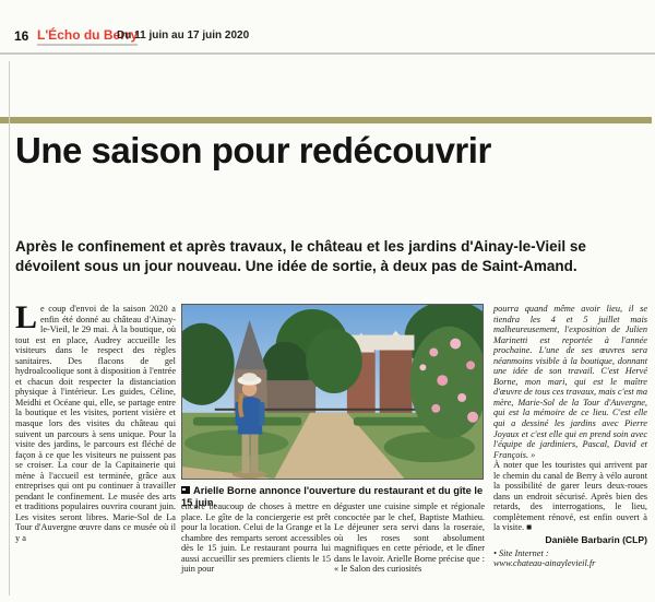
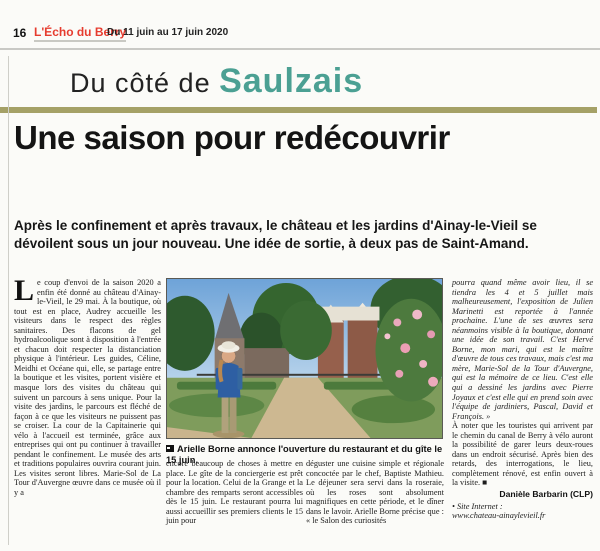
  16
  L'Écho du Berry
  Du 11 juin au 17 juin 2020
+ Du côté de Saulzais
  Une saison pour redécouvrir
  Après le confinement et après travaux, le château et les jardins d'Ainay-le-Vieil se dévoilent sous un jour nouveau. Une idée de sortie, à deux pas de Saint-Amand.
  L
- e coup d'envoi de la saison 2020 a enfin été donné au château d'Ainay-le-Vieil, le 29 mai. À la boutique, où tout est en place, Audrey accueille les visiteurs dans le respect des règles sanitaires. Des flacons de gel hydroalcoolique sont à disposition à l'entrée et chacun doit respecter la distanciation physique à l'intérieur. Les guides, Céline, Meidhi et Océane qui, elle, se partage entre la boutique et les visites, portent visière et masque lors des visites du château qui suivent un parcours à sens unique. Pour la visite des jardins, le parcours est fléché de façon à ce que les visiteurs ne puissent pas se croiser. La cour de la Capitainerie qui mène à l'accueil est terminée, grâce aux entreprises qui ont pu continuer à travailler pendant le confinement. Le musée des arts et traditions populaires ouvrira courant juin. Les visites seront libres. Marie-Sol de La Tour d'Auvergne œuvre dans ce musée où il y a
+ e coup d'envoi de la saison 2020 a enfin été donné au château d'Ainay-le-Vieil, le 29 mai. À la boutique, où tout est en place, Audrey accueille les visiteurs dans le respect des règles sanitaires. Des flacons de gel hydroalcoolique sont à disposition à l'entrée et chacun doit respecter la distanciation physique à l'intérieur. Les guides, Céline, Meidhi et Océane qui, elle, se partage entre la boutique et les visites, portent visière et masque lors des visites du château qui suivent un parcours à sens unique. Pour la visite des jardins, le parcours est fléché de façon à ce que les visiteurs ne puissent pas se croiser. La cour de la Capitainerie qui vélo à l'accueil est terminée, grâce aux entreprises qui ont pu continuer à travailler pendant le confinement. Le musée des arts et traditions populaires ouvrira courant juin. Les visites seront libres. Marie-Sol de La Tour d'Auvergne œuvre dans ce musée où il y a
  Arielle Borne annonce l'ouverture du restaurant et du gîte le 15 juin.
  encore beaucoup de choses à mettre en place. Le gîte de la conciergerie est prêt pour la location. Celui de la Grange et la chambre des remparts seront accessibles dès le 15 juin. Le restaurant pourra lui aussi accueillir ses premiers clients le 15 juin pour
  déguster une cuisine simple et régionale concoctée par le chef, Baptiste Mathieu. Le déjeuner sera servi dans la roseraie, où les roses sont absolument magnifiques en cette période, et le dîner dans le lavoir. Arielle Borne précise que : « le Salon des curiosités
  pourra quand même avoir lieu, il se tiendra les 4 et 5 juillet mais malheureusement, l'exposition de Julien Marinetti est reportée à l'année prochaine. L'une de ses œuvres sera néanmoins visible à la boutique, donnant une idée de son travail. C'est Hervé Borne, mon mari, qui est le maître d'œuvre de tous ces travaux, mais c'est ma mère, Marie-Sol de la Tour d'Auvergne, qui est la mémoire de ce lieu. C'est elle qui a dessiné les jardins avec Pierre Joyaux et c'est elle qui en prend soin avec l'équipe de jardiniers, Pascal, David et François. »
  À noter que les touristes qui arrivent par le chemin du canal de Berry à vélo auront la possibilité de garer leurs deux-roues dans un endroit sécurisé. Après bien des retards, des interrogations, le lieu, complètement rénové, est enfin ouvert à la visite. ■
  Danièle Barbarin (CLP)
  • Site Internet :
  www.chateau-ainaylevieil.fr
